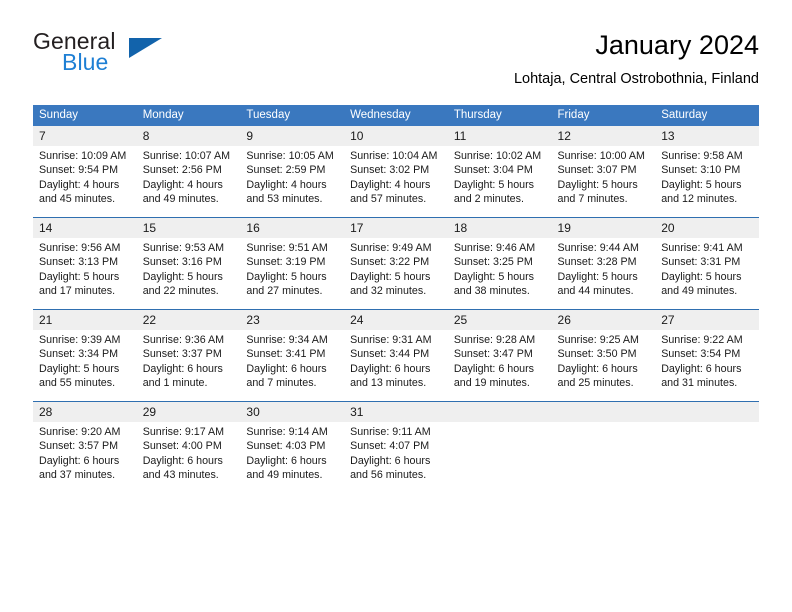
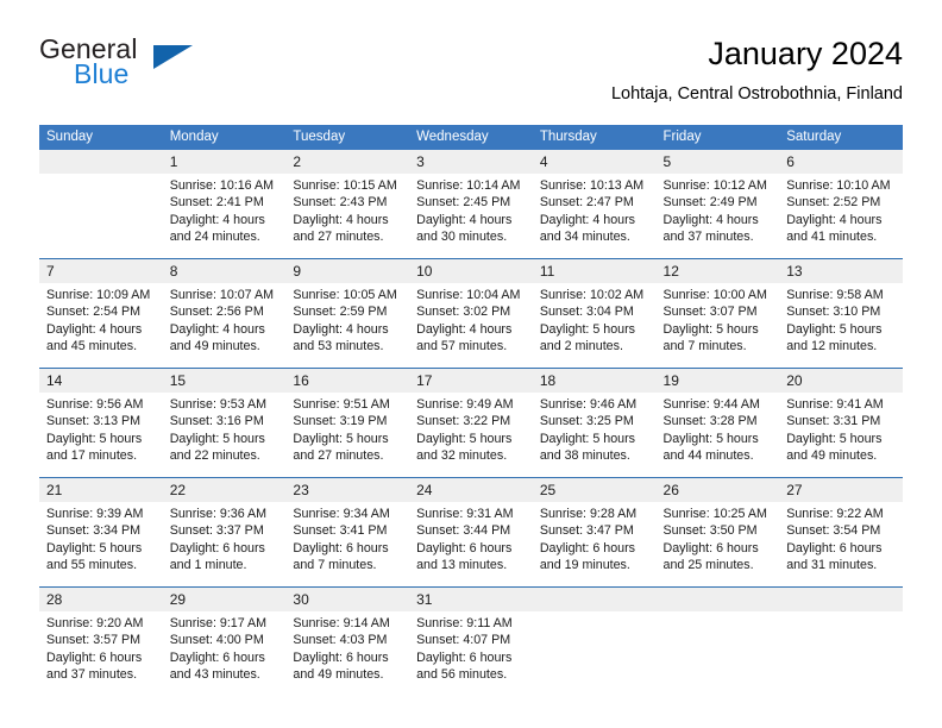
  General
  Blue
  January 2024
  Lohtaja, Central Ostrobothnia, Finland
  Sunday	Monday	Tuesday	Wednesday	Thursday	Friday	Saturday
+ 	1Sunrise: 10:16 AMSunset: 2:41 PMDaylight: 4 hoursand 24 minutes.	2Sunrise: 10:15 AMSunset: 2:43 PMDaylight: 4 hoursand 27 minutes.	3Sunrise: 10:14 AMSunset: 2:45 PMDaylight: 4 hoursand 30 minutes.	4Sunrise: 10:13 AMSunset: 2:47 PMDaylight: 4 hoursand 34 minutes.	5Sunrise: 10:12 AMSunset: 2:49 PMDaylight: 4 hoursand 37 minutes.	6Sunrise: 10:10 AMSunset: 2:52 PMDaylight: 4 hoursand 41 minutes.
- 7Sunrise: 10:09 AMSunset: 9:54 PMDaylight: 4 hoursand 45 minutes.	8Sunrise: 10:07 AMSunset: 2:56 PMDaylight: 4 hoursand 49 minutes.	9Sunrise: 10:05 AMSunset: 2:59 PMDaylight: 4 hoursand 53 minutes.	10Sunrise: 10:04 AMSunset: 3:02 PMDaylight: 4 hoursand 57 minutes.	11Sunrise: 10:02 AMSunset: 3:04 PMDaylight: 5 hoursand 2 minutes.	12Sunrise: 10:00 AMSunset: 3:07 PMDaylight: 5 hoursand 7 minutes.	13Sunrise: 9:58 AMSunset: 3:10 PMDaylight: 5 hoursand 12 minutes.
+ 7Sunrise: 10:09 AMSunset: 2:54 PMDaylight: 4 hoursand 45 minutes.	8Sunrise: 10:07 AMSunset: 2:56 PMDaylight: 4 hoursand 49 minutes.	9Sunrise: 10:05 AMSunset: 2:59 PMDaylight: 4 hoursand 53 minutes.	10Sunrise: 10:04 AMSunset: 3:02 PMDaylight: 4 hoursand 57 minutes.	11Sunrise: 10:02 AMSunset: 3:04 PMDaylight: 5 hoursand 2 minutes.	12Sunrise: 10:00 AMSunset: 3:07 PMDaylight: 5 hoursand 7 minutes.	13Sunrise: 9:58 AMSunset: 3:10 PMDaylight: 5 hoursand 12 minutes.
  14Sunrise: 9:56 AMSunset: 3:13 PMDaylight: 5 hoursand 17 minutes.	15Sunrise: 9:53 AMSunset: 3:16 PMDaylight: 5 hoursand 22 minutes.	16Sunrise: 9:51 AMSunset: 3:19 PMDaylight: 5 hoursand 27 minutes.	17Sunrise: 9:49 AMSunset: 3:22 PMDaylight: 5 hoursand 32 minutes.	18Sunrise: 9:46 AMSunset: 3:25 PMDaylight: 5 hoursand 38 minutes.	19Sunrise: 9:44 AMSunset: 3:28 PMDaylight: 5 hoursand 44 minutes.	20Sunrise: 9:41 AMSunset: 3:31 PMDaylight: 5 hoursand 49 minutes.
- 21Sunrise: 9:39 AMSunset: 3:34 PMDaylight: 5 hoursand 55 minutes.	22Sunrise: 9:36 AMSunset: 3:37 PMDaylight: 6 hoursand 1 minute.	23Sunrise: 9:34 AMSunset: 3:41 PMDaylight: 6 hoursand 7 minutes.	24Sunrise: 9:31 AMSunset: 3:44 PMDaylight: 6 hoursand 13 minutes.	25Sunrise: 9:28 AMSunset: 3:47 PMDaylight: 6 hoursand 19 minutes.	26Sunrise: 9:25 AMSunset: 3:50 PMDaylight: 6 hoursand 25 minutes.	27Sunrise: 9:22 AMSunset: 3:54 PMDaylight: 6 hoursand 31 minutes.
+ 21Sunrise: 9:39 AMSunset: 3:34 PMDaylight: 5 hoursand 55 minutes.	22Sunrise: 9:36 AMSunset: 3:37 PMDaylight: 6 hoursand 1 minute.	23Sunrise: 9:34 AMSunset: 3:41 PMDaylight: 6 hoursand 7 minutes.	24Sunrise: 9:31 AMSunset: 3:44 PMDaylight: 6 hoursand 13 minutes.	25Sunrise: 9:28 AMSunset: 3:47 PMDaylight: 6 hoursand 19 minutes.	26Sunrise: 10:25 AMSunset: 3:50 PMDaylight: 6 hoursand 25 minutes.	27Sunrise: 9:22 AMSunset: 3:54 PMDaylight: 6 hoursand 31 minutes.
  28Sunrise: 9:20 AMSunset: 3:57 PMDaylight: 6 hoursand 37 minutes.	29Sunrise: 9:17 AMSunset: 4:00 PMDaylight: 6 hoursand 43 minutes.	30Sunrise: 9:14 AMSunset: 4:03 PMDaylight: 6 hoursand 49 minutes.	31Sunrise: 9:11 AMSunset: 4:07 PMDaylight: 6 hoursand 56 minutes.
